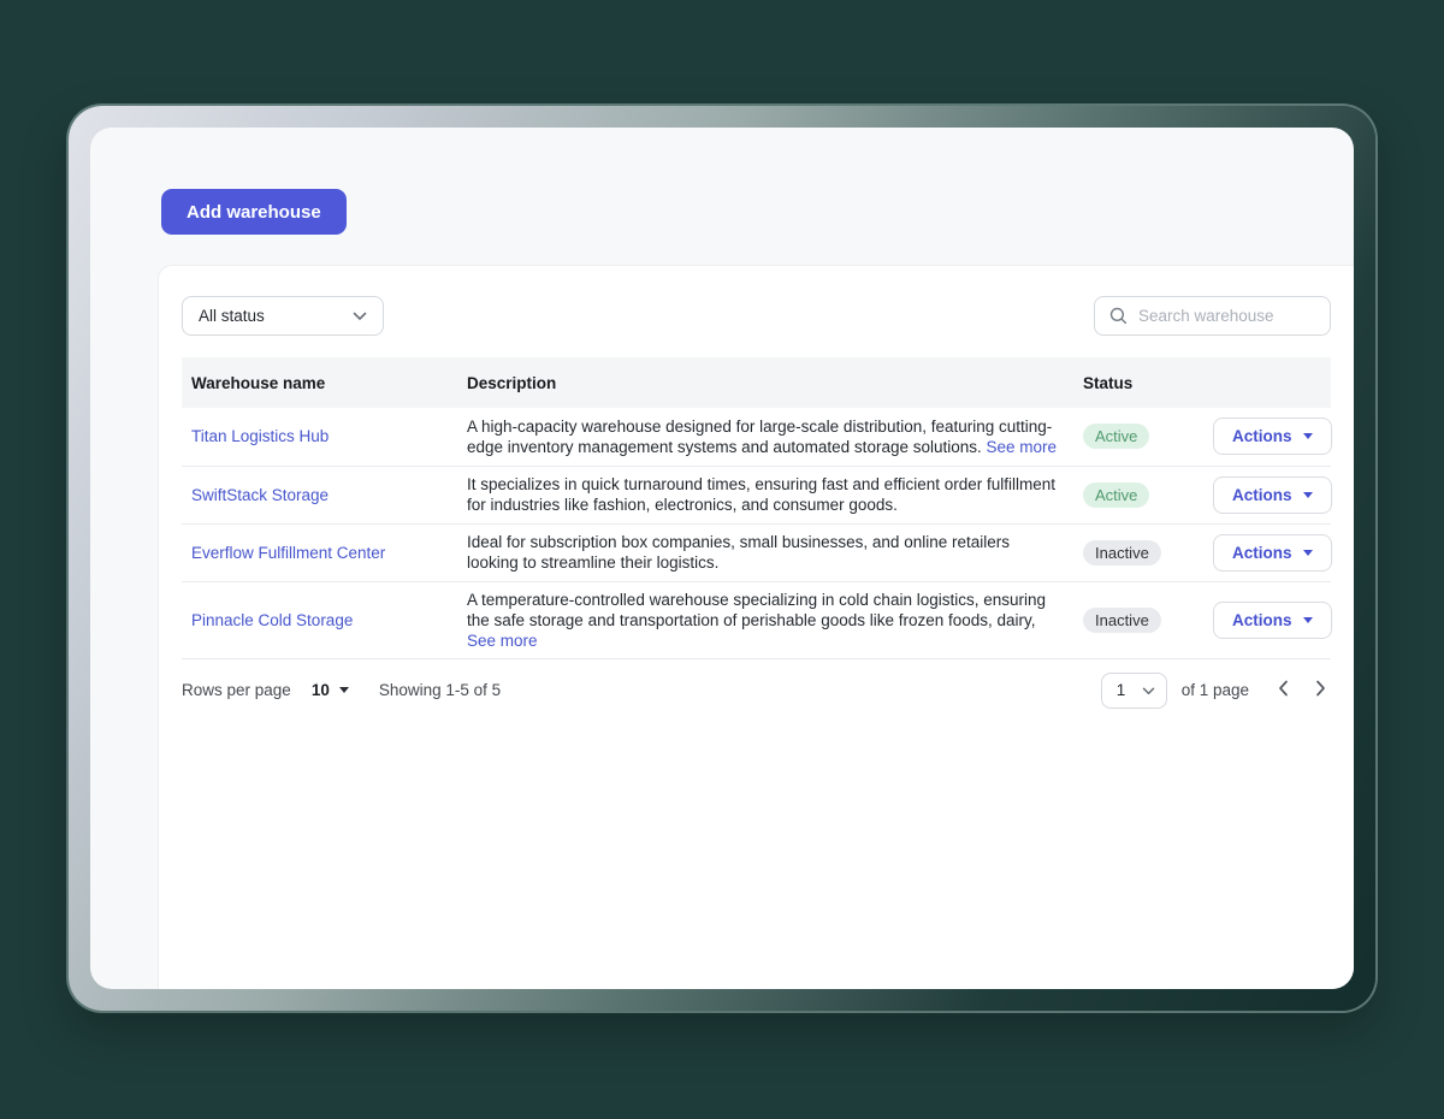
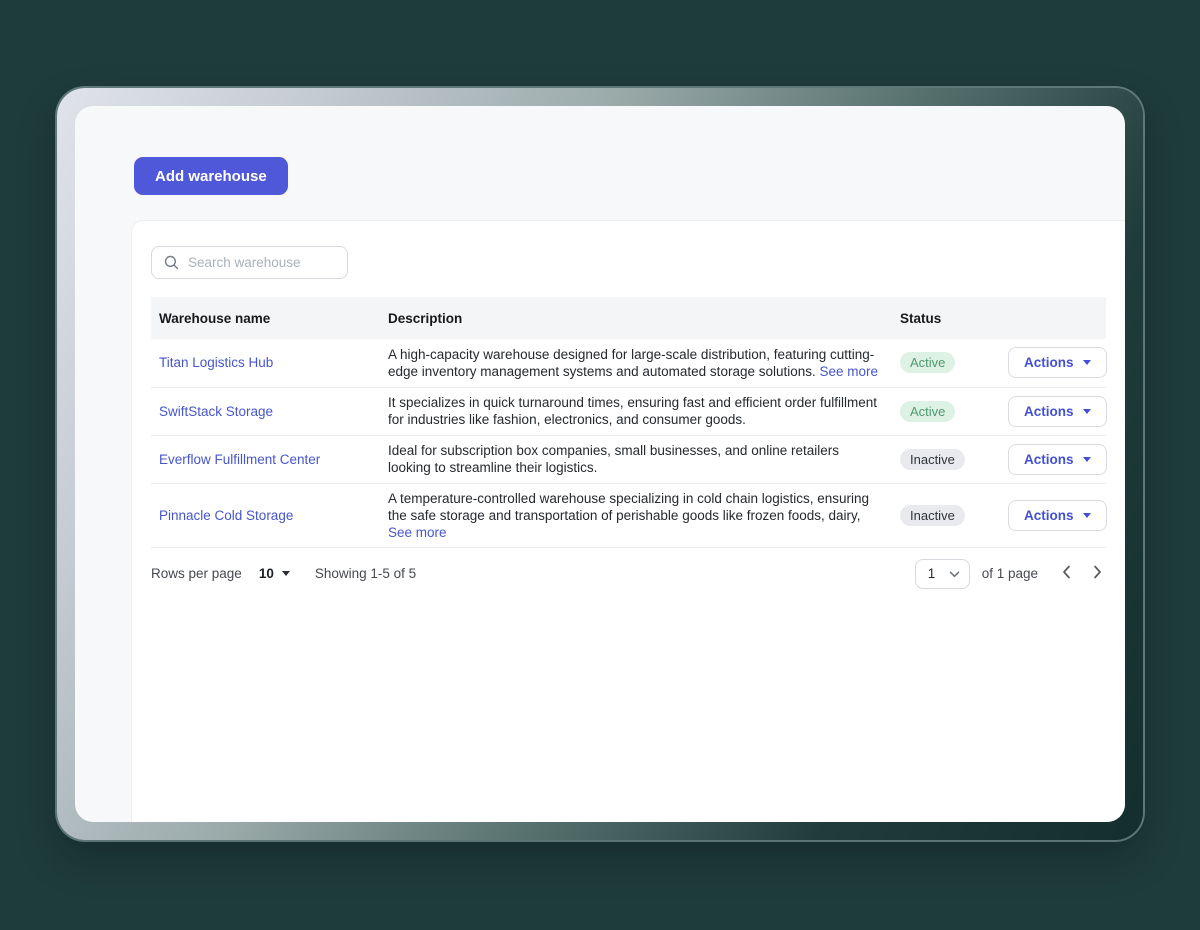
  Add warehouse
- All status
  Search warehouse
  Warehouse name	Description	Status
  Titan Logistics Hub	A high-capacity warehouse designed for large-scale distribution, featuring cutting-edge inventory management systems and automated storage solutions. See more	Active	Actions
  SwiftStack Storage	It specializes in quick turnaround times, ensuring fast and efficient order fulfillment for industries like fashion, electronics, and consumer goods.	Active	Actions
  Everflow Fulfillment Center	Ideal for subscription box companies, small businesses, and online retailers looking to streamline their logistics.	Inactive	Actions
  Pinnacle Cold Storage	A temperature-controlled warehouse specializing in cold chain logistics, ensuring the safe storage and transportation of perishable goods like frozen foods, dairy, See more	Inactive	Actions
  Rows per page
  10
  Showing 1-5 of 5
  1
  of 1 page
